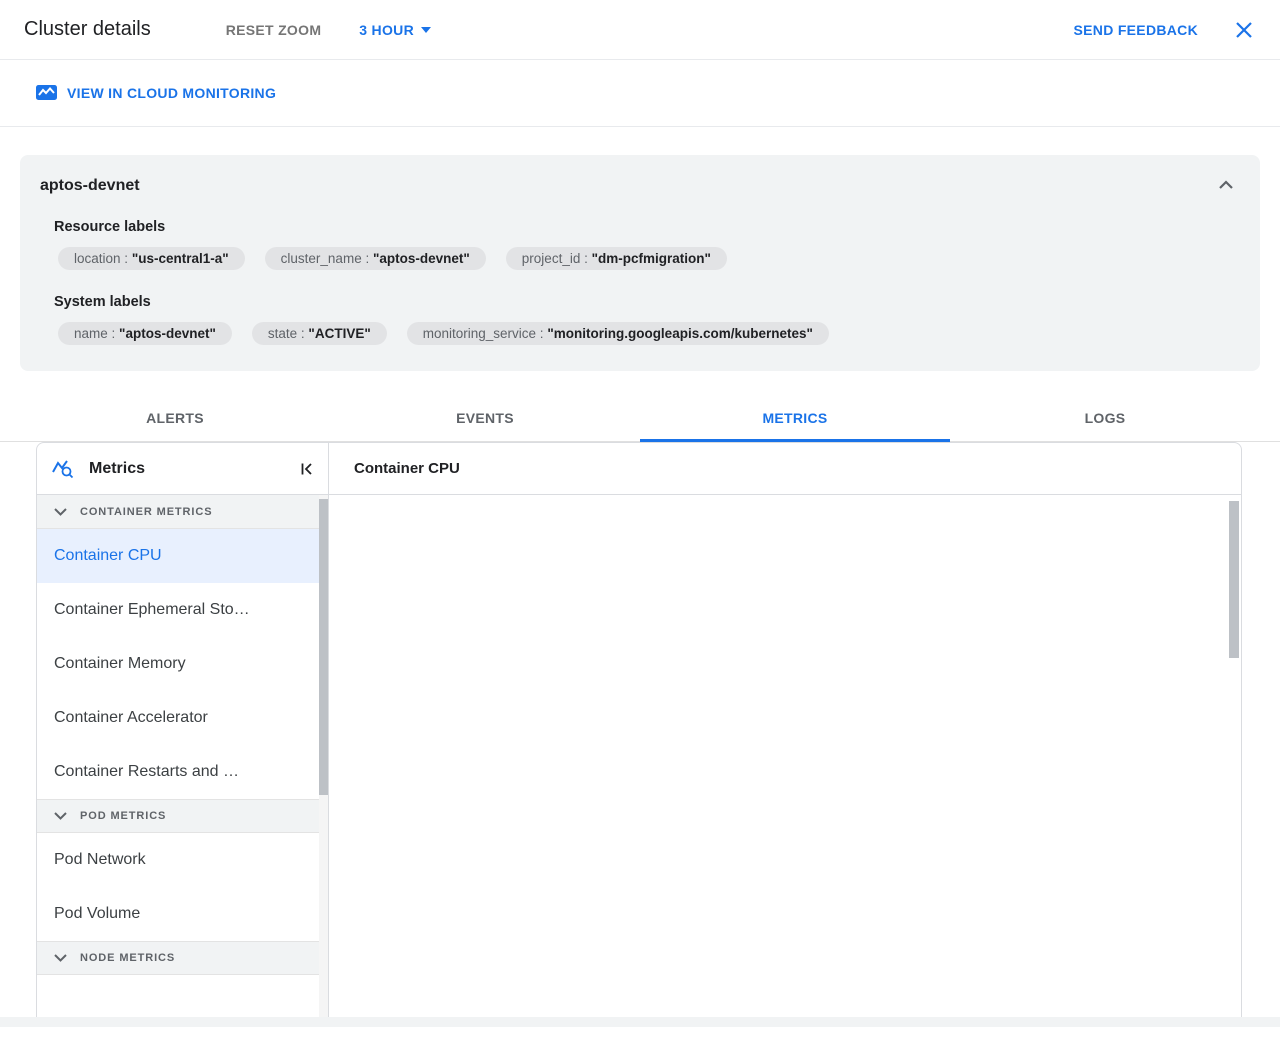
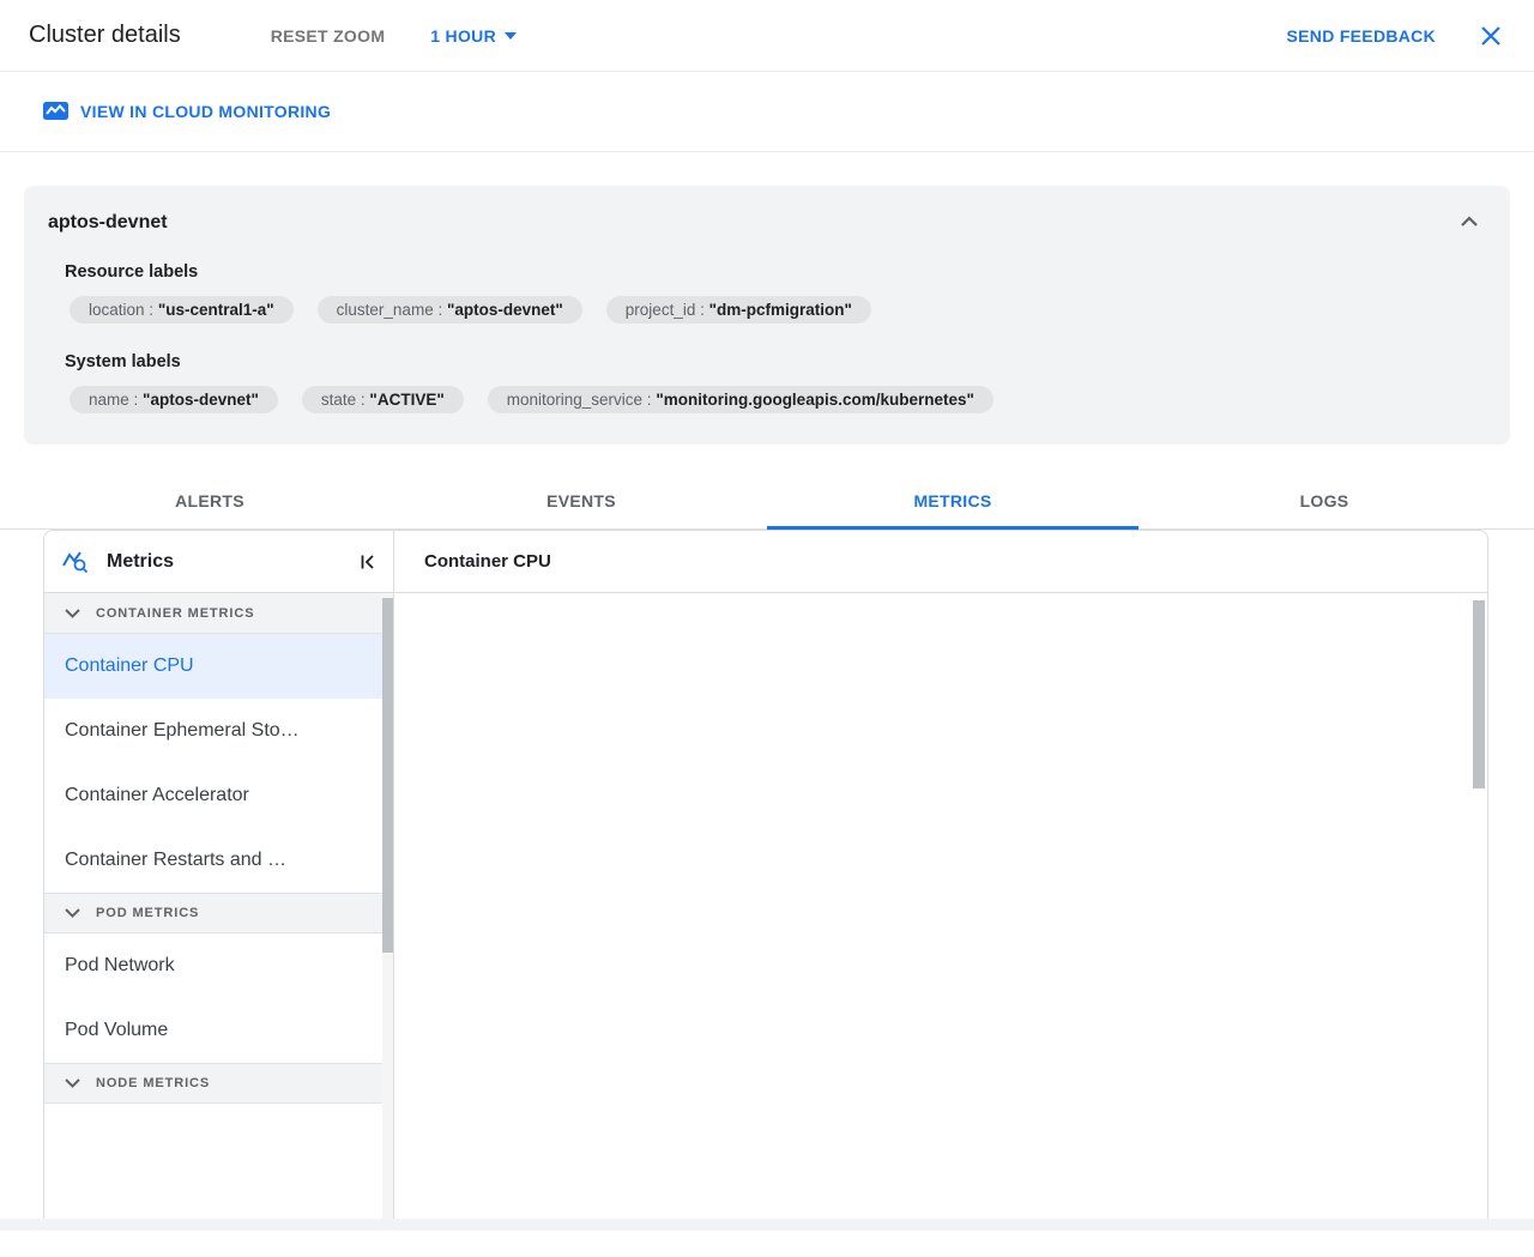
  Cluster details
  RESET ZOOM
- 3 HOUR
+ 1 HOUR
  SEND FEEDBACK
  VIEW IN CLOUD MONITORING
  aptos-devnet
  Resource labels
  location : "us-central1-a"
  cluster_name : "aptos-devnet"
  project_id : "dm-pcfmigration"
  System labels
  name : "aptos-devnet"
  state : "ACTIVE"
  monitoring_service : "monitoring.googleapis.com/kubernetes"
  ALERTS
  EVENTS
  METRICS
  LOGS
  Metrics
  CONTAINER METRICS
  Container CPU
  Container Ephemeral Sto…
- Container Memory
  Container Accelerator
  Container Restarts and …
  POD METRICS
  Pod Network
  Pod Volume
  NODE METRICS
  Container CPU
